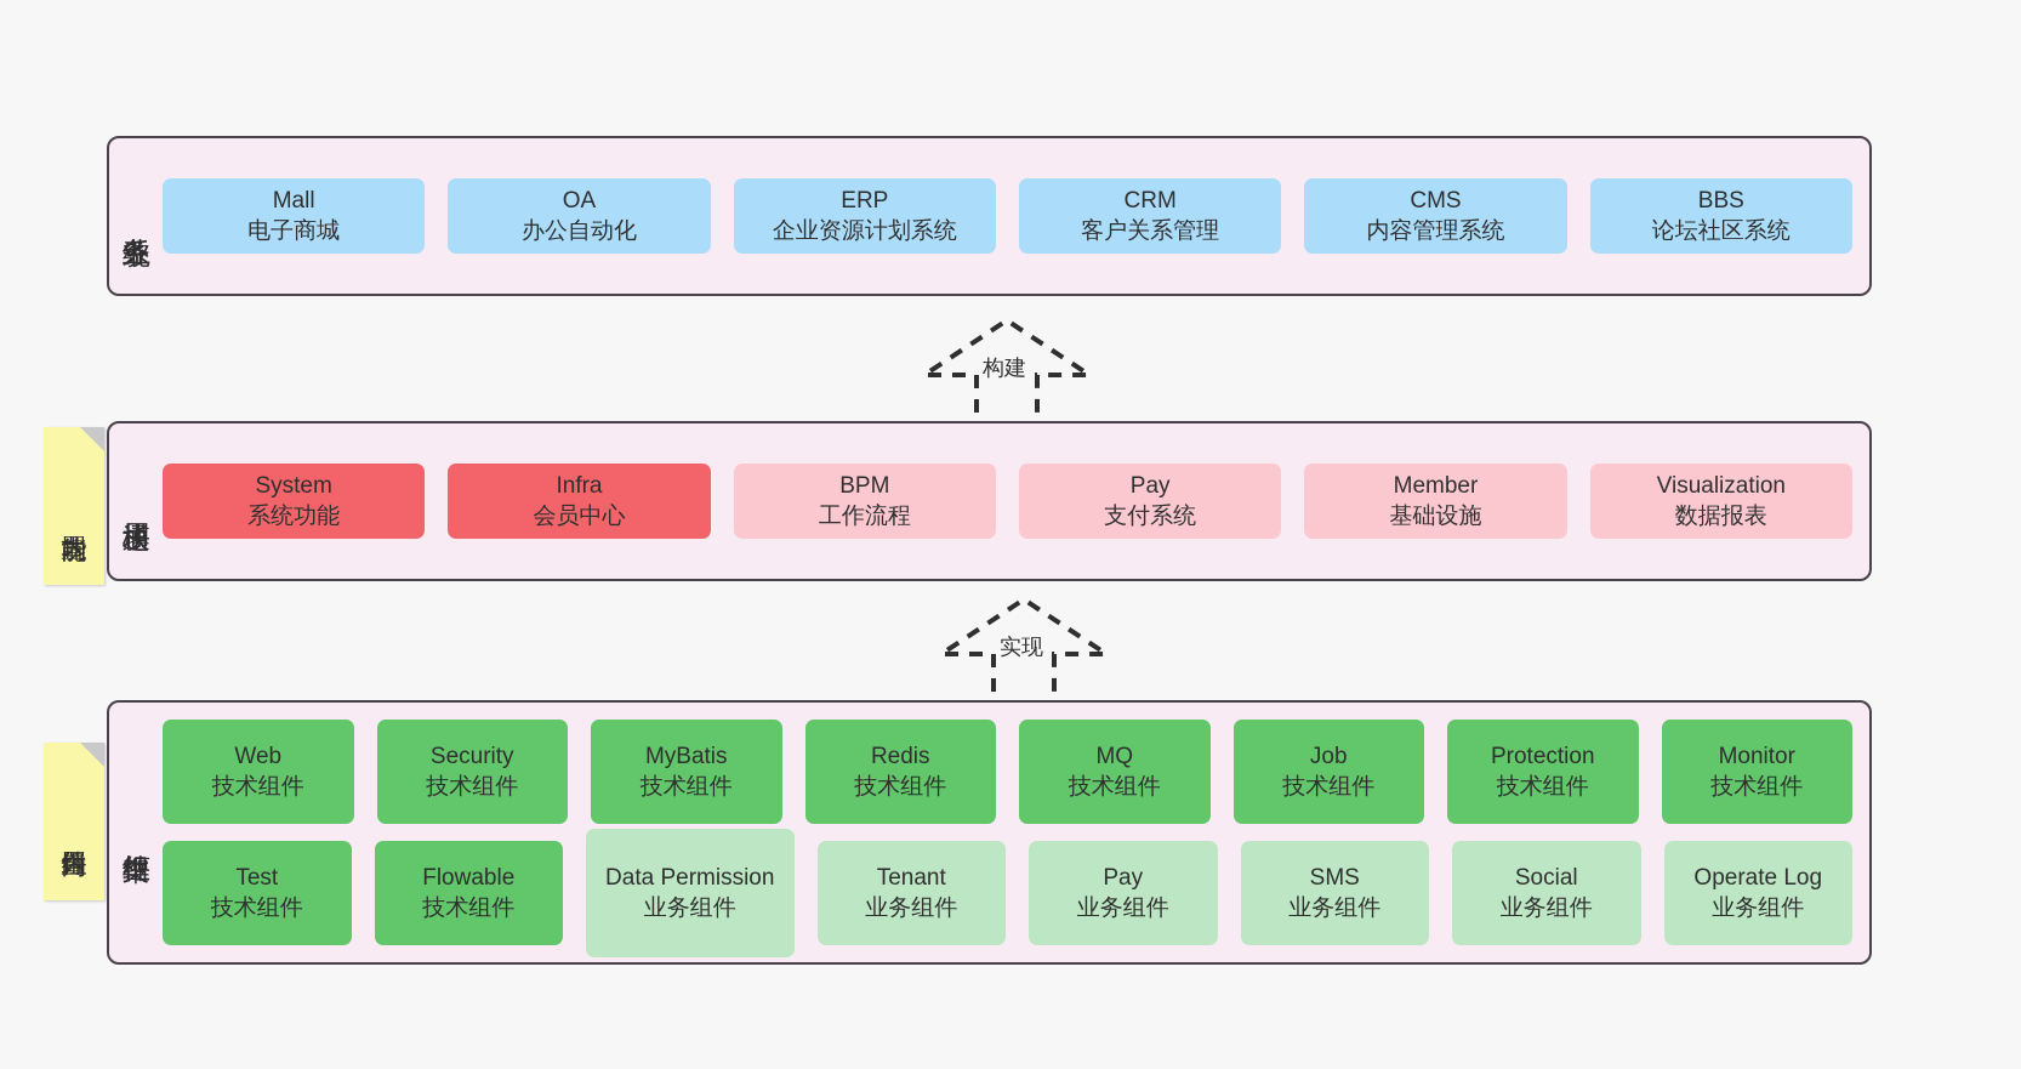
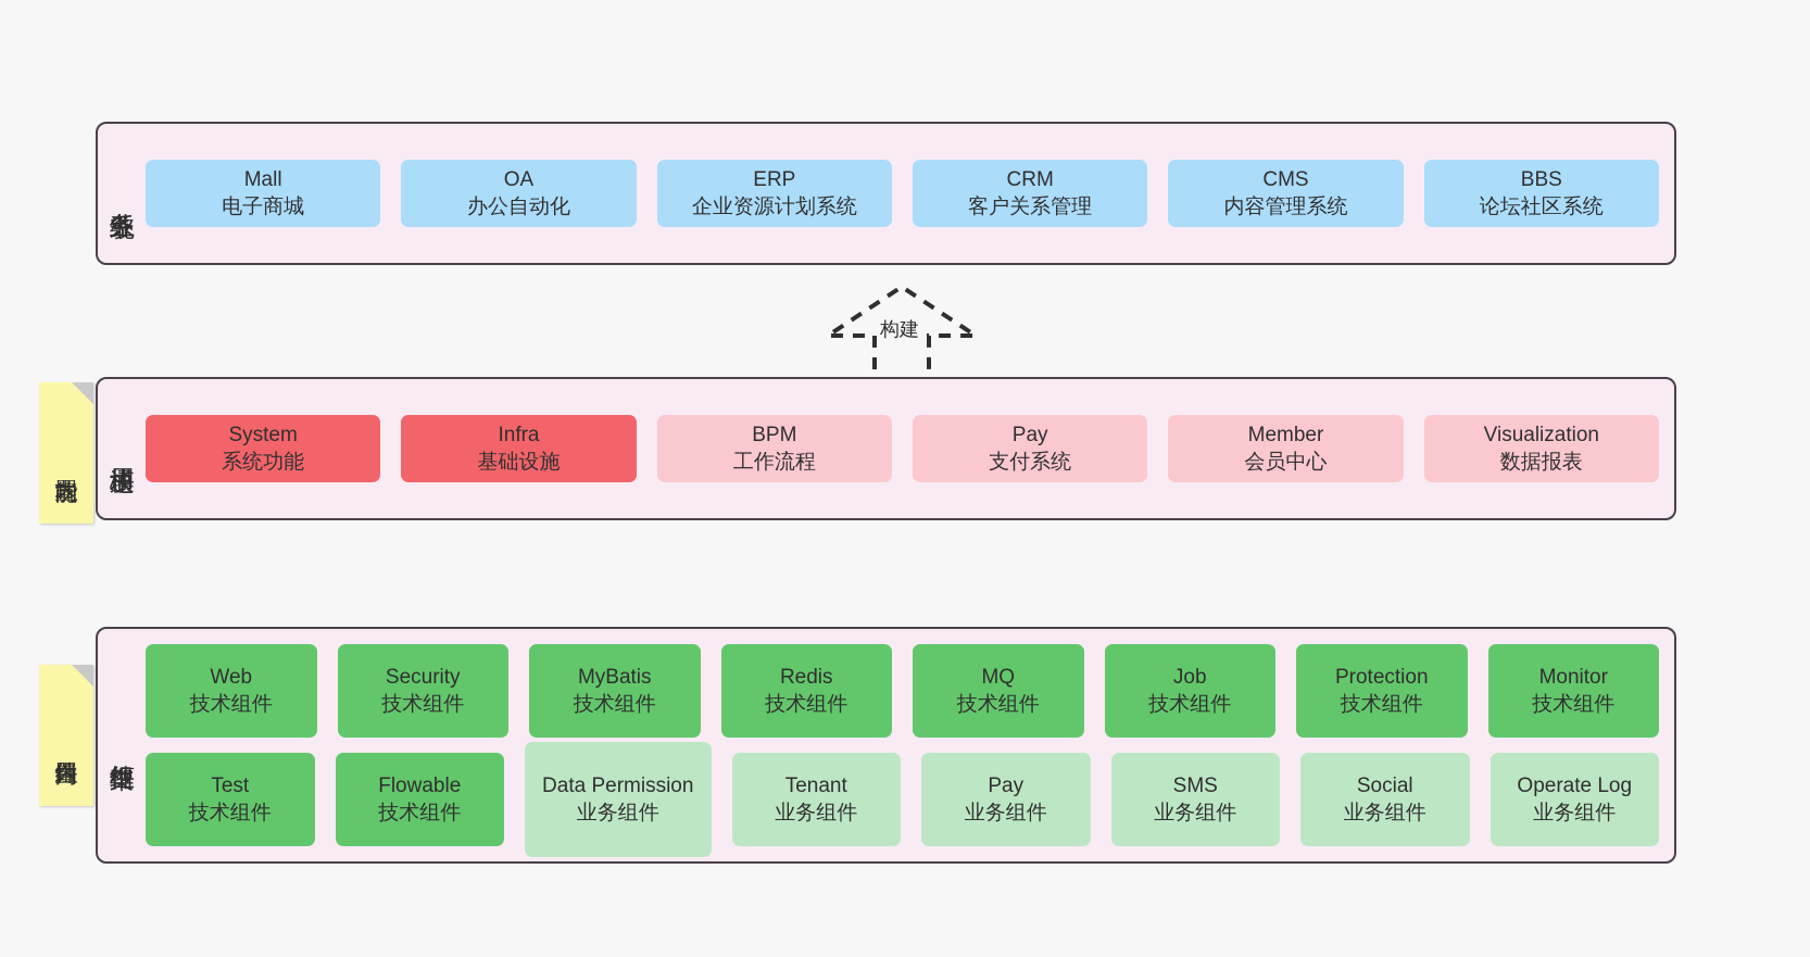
  Mall
  电子商城
  OA
  办公自动化
  ERP
  企业资源计划系统
  CRM
  客户关系管理
  CMS
  内容管理系统
  BBS
  论坛社区系统
  构建
  System
  系统功能
  Infra
- 会员中心
+ 基础设施
  BPM
  工作流程
  Pay
  支付系统
  Member
- 基础设施
+ 会员中心
  Visualization
  数据报表
- 实现
  Web
  技术组件
  Security
  技术组件
  MyBatis
  技术组件
  Redis
  技术组件
  MQ
  技术组件
  Job
  技术组件
  Protection
  技术组件
  Monitor
  技术组件
  Test
  技术组件
  Flowable
  技术组件
  Data Permission
  业务组件
  Tenant
  业务组件
  Pay
  业务组件
  SMS
  业务组件
  Social
  业务组件
  Operate Log
  业务组件
